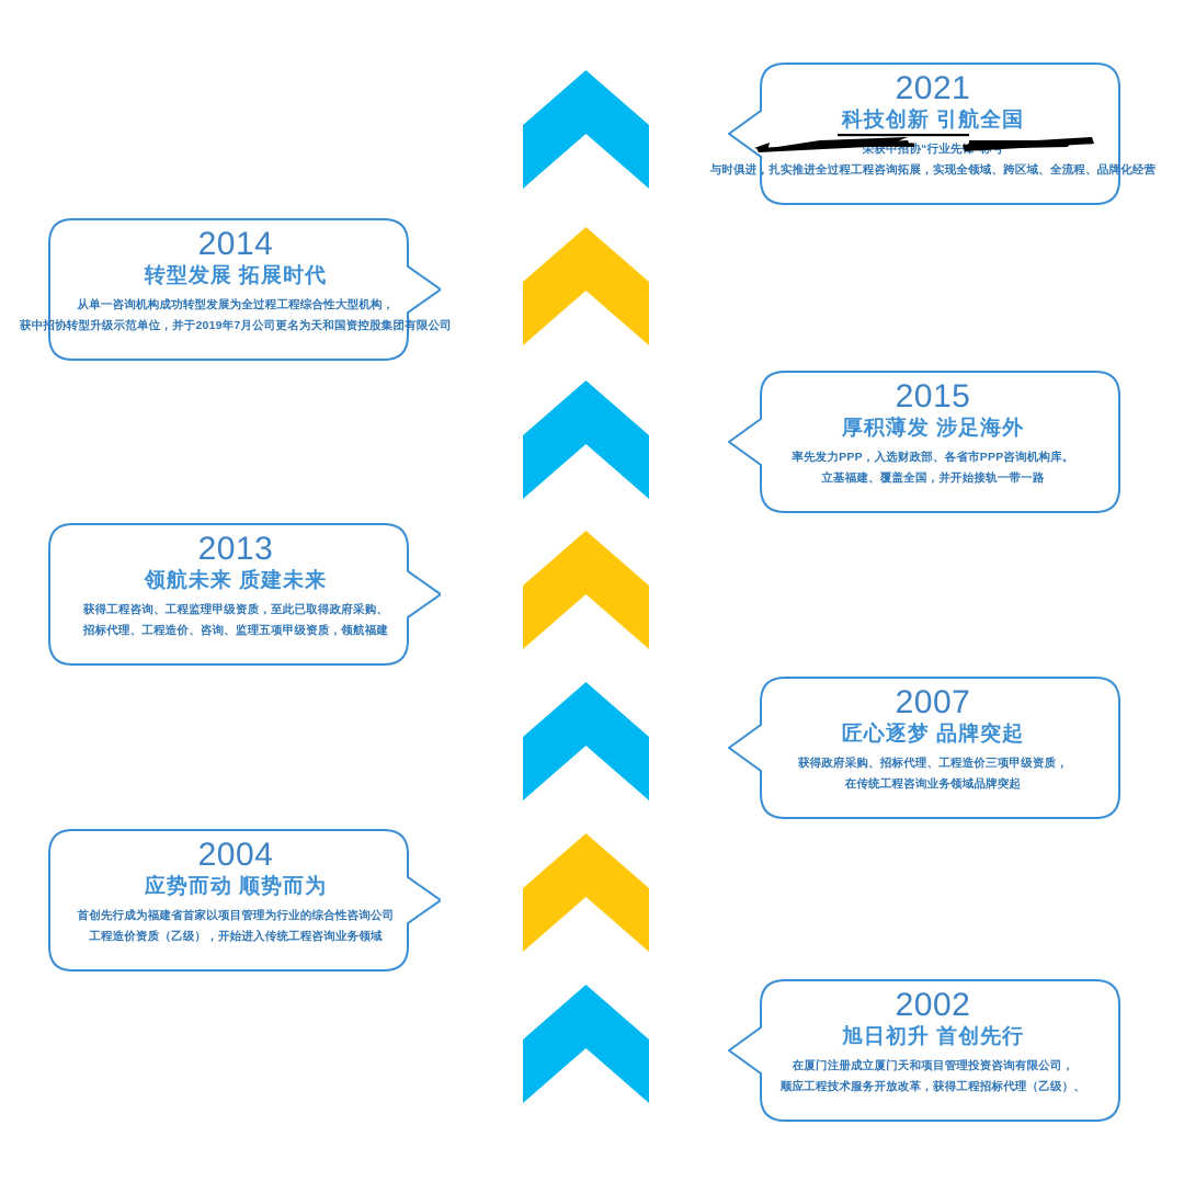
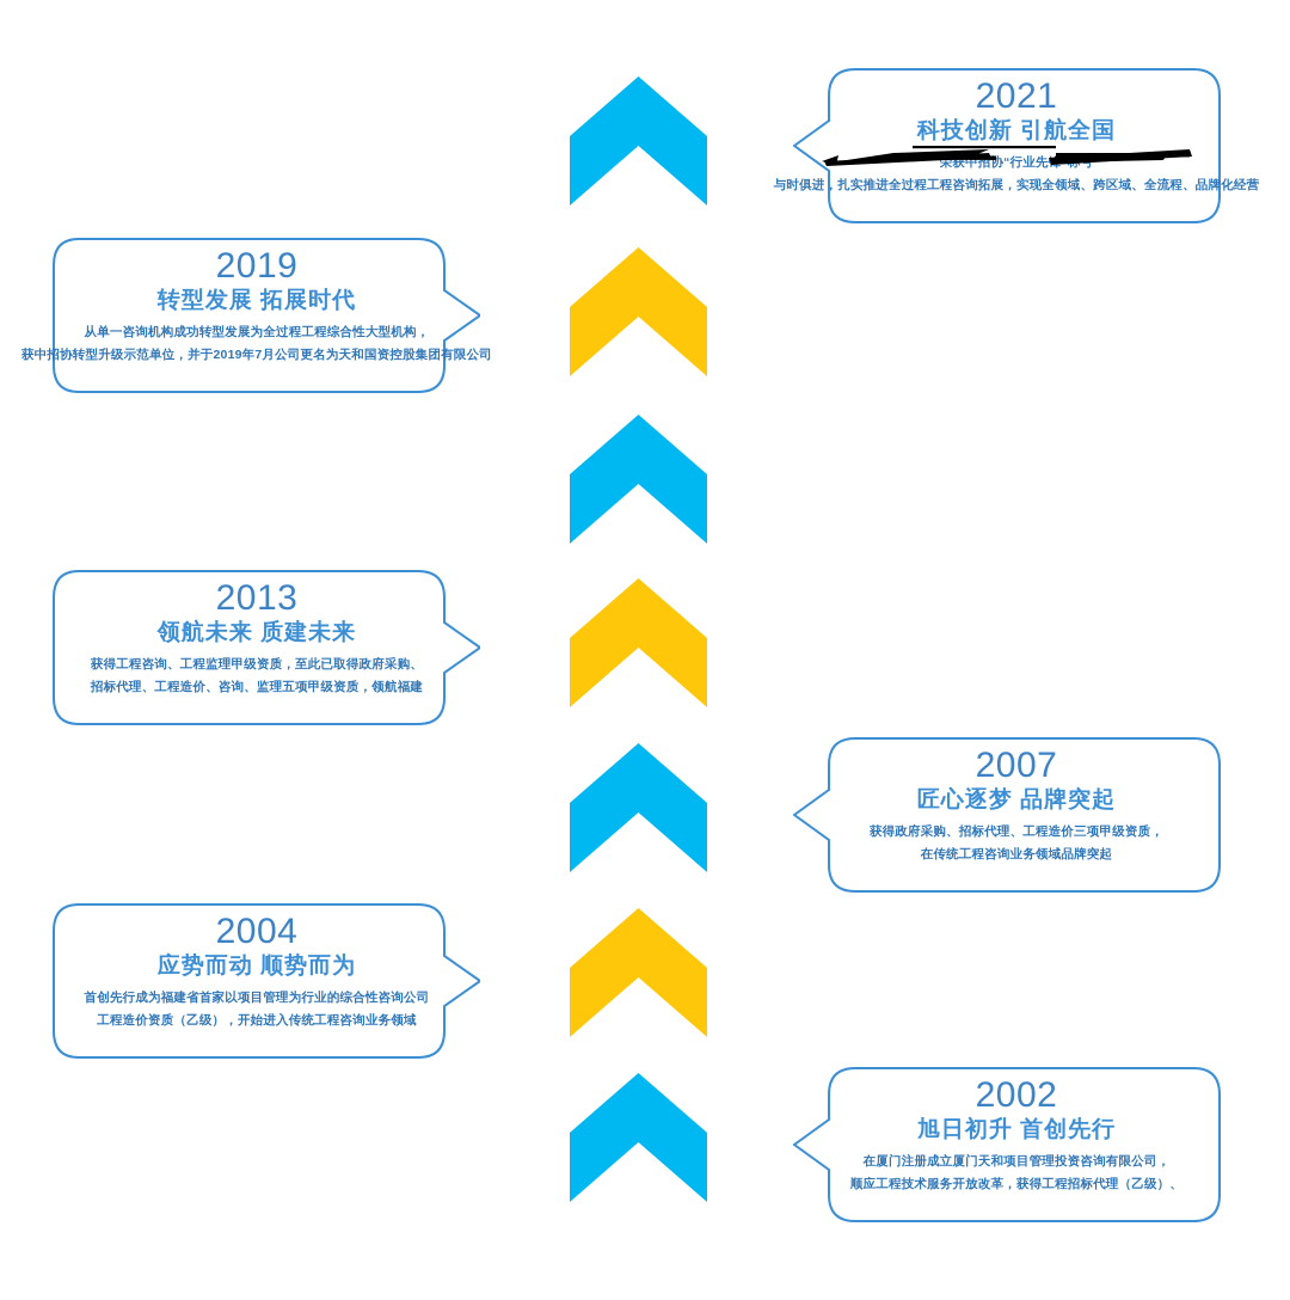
  2021
  科技创新 引航全国
  与时俱进，扎实推进全过程工程咨询拓展，实现全领域、跨区域、全流程、品牌化经营
- 2014
+ 2019
  转型发展 拓展时代
  从单一咨询机构成功转型发展为全过程工程综合性大型机构，
  获中招协转型升级示范单位，并于2019年7月公司更名为天和国资控股集团有限公司
- 2015
- 厚积薄发 涉足海外
- 率先发力PPP，入选财政部、各省市PPP咨询机构库。
- 立基福建、覆盖全国，并开始接轨一带一路
  2013
  领航未来 质建未来
  获得工程咨询、工程监理甲级资质，至此已取得政府采购、
  招标代理、工程造价、咨询、监理五项甲级资质，领航福建
  2007
  匠心逐梦 品牌突起
  获得政府采购、招标代理、工程造价三项甲级资质，
  在传统工程咨询业务领域品牌突起
  2004
  应势而动 顺势而为
  首创先行成为福建省首家以项目管理为行业的综合性咨询公司
  工程造价资质（乙级），开始进入传统工程咨询业务领域
  2002
  旭日初升 首创先行
  在厦门注册成立厦门天和项目管理投资咨询有限公司，
  顺应工程技术服务开放改革，获得工程招标代理（乙级）、
